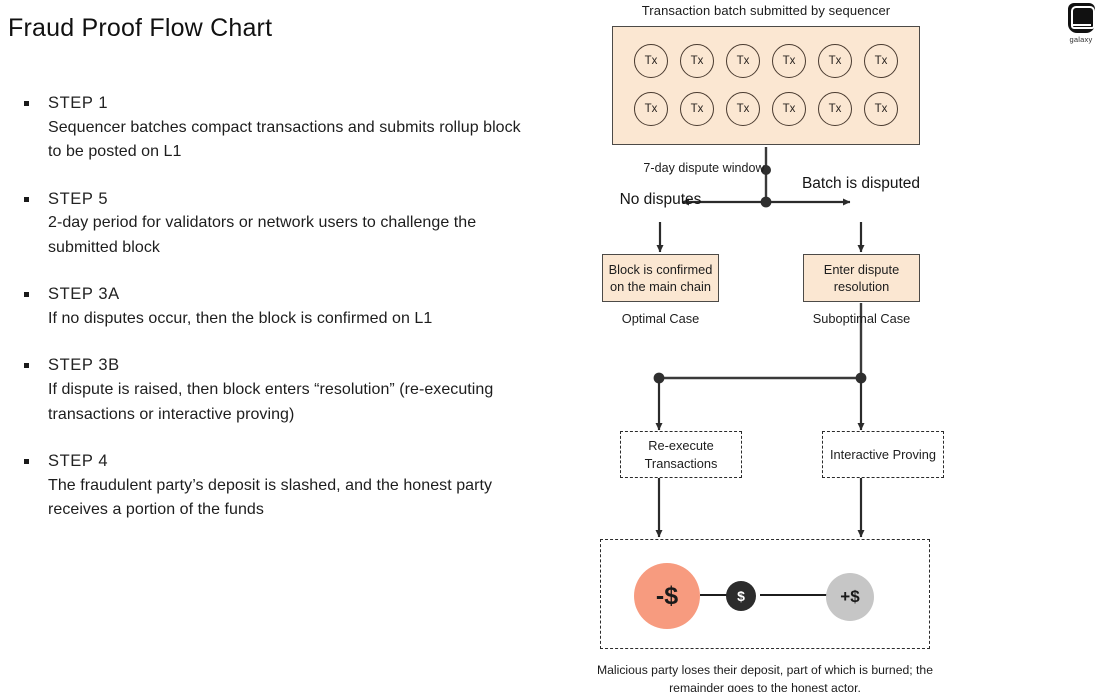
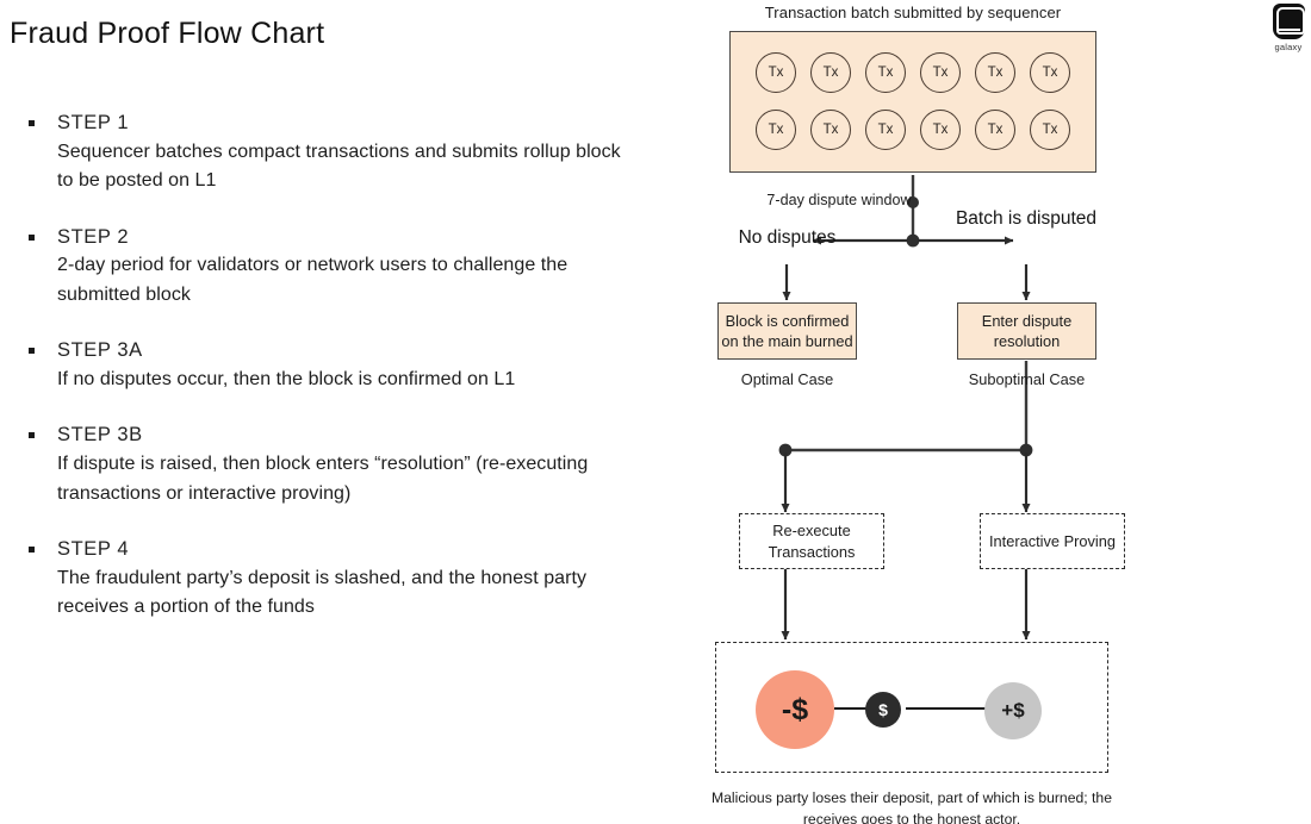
  Fraud Proof Flow Chart
  galaxy
  STEP 1
  Sequencer batches compact transactions and submits rollup block to be posted on L1
- STEP 5
+ STEP 2
  2-day period for validators or network users to challenge the submitted block
  STEP 3A
  If no disputes occur, then the block is confirmed on L1
  STEP 3B
  If dispute is raised, then block enters “resolution” (re-executing transactions or interactive proving)
  STEP 4
  The fraudulent party’s deposit is slashed, and the honest party receives a portion of the funds
  Transaction batch submitted by sequencer
  Tx
  Tx
  Tx
  Tx
  Tx
  Tx
  Tx
  Tx
  Tx
  Tx
  Tx
  Tx
  7-day dispute window
  No disputes
  Batch is disputed
- Block is confirmed on the main chain
+ Block is confirmed on the main burned
  Enter dispute resolution
  Optimal Case
  Suboptimal Case
  Re-execute Transactions
  Interactive Proving
  -$
  $
  +$
- Malicious party loses their deposit, part of which is burned; the remainder goes to the honest actor.
+ Malicious party loses their deposit, part of which is burned; the receives goes to the honest actor.
